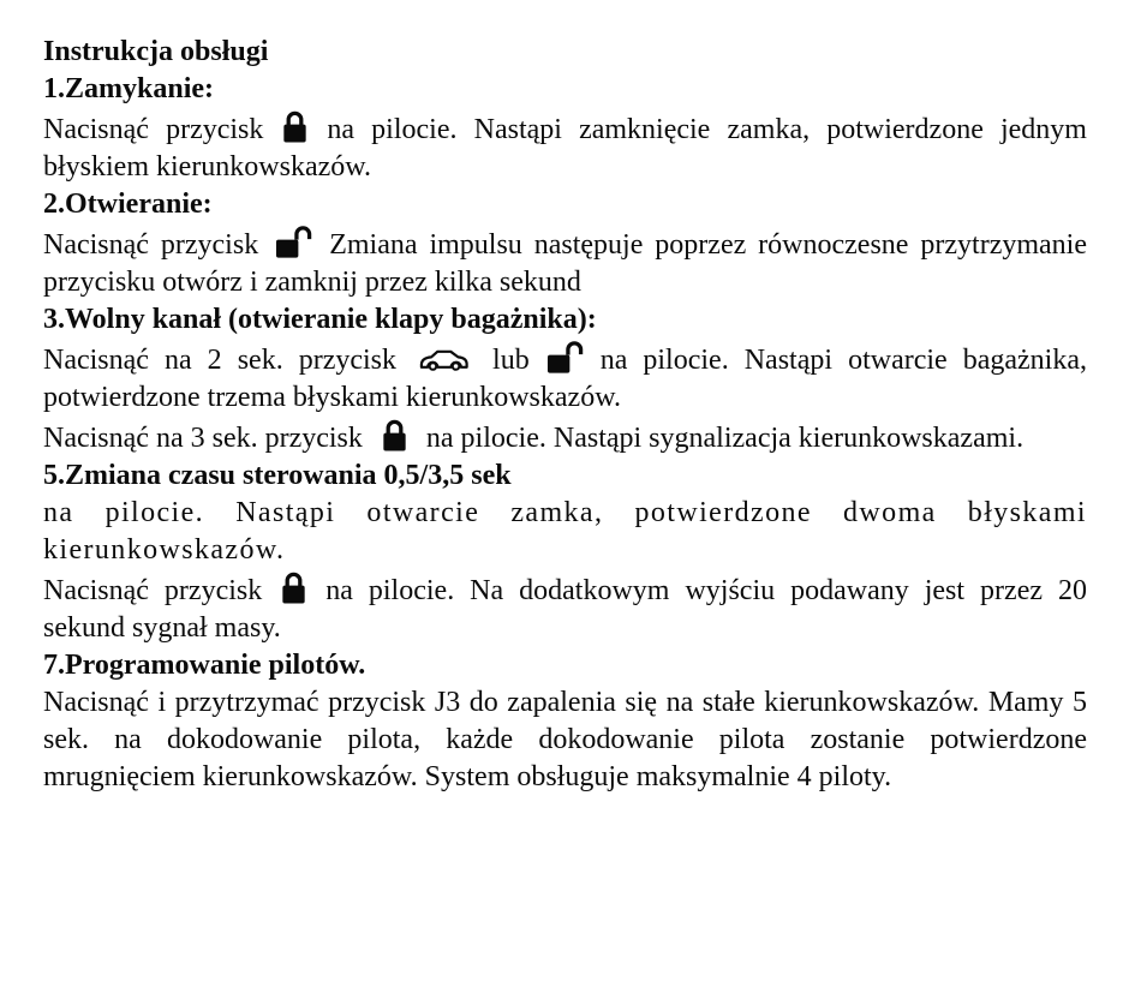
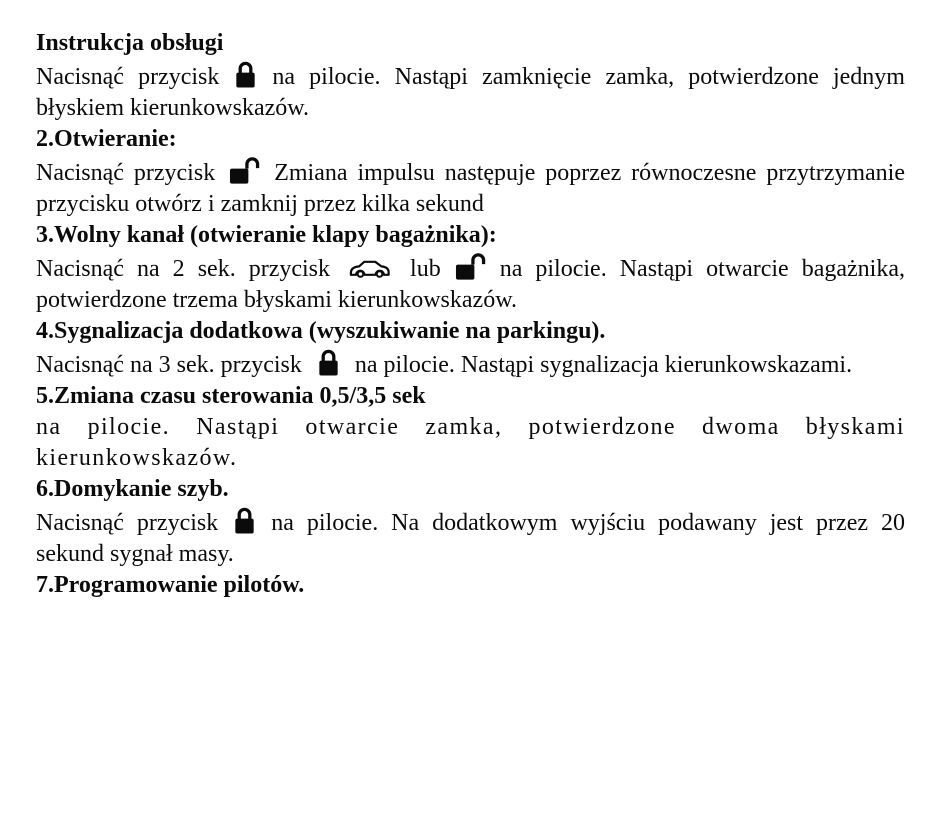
  Instrukcja obsługi
- 1.Zamykanie:
  Nacisnąć przycisk na pilocie. Nastąpi zamknięcie zamka, potwierdzone jednym błyskiem kierunkowskazów.
  2.Otwieranie:
  Nacisnąć przycisk Zmiana impulsu następuje poprzez równoczesne przytrzymanie przycisku otwórz i zamknij przez kilka sekund
  3.Wolny kanał (otwieranie klapy bagażnika):
  Nacisnąć na 2 sek. przycisk lub na pilocie. Nastąpi otwarcie bagażnika, potwierdzone trzema błyskami kierunkowskazów.
+ 4.Sygnalizacja dodatkowa (wyszukiwanie na parkingu).
  Nacisnąć na 3 sek. przycisk na pilocie. Nastąpi sygnalizacja kierunkowskazami.
  5.Zmiana czasu sterowania 0,5/3,5 sek
  na pilocie. Nastąpi otwarcie zamka, potwierdzone dwoma błyskami kierunkowskazów.
+ 6.Domykanie szyb.
  Nacisnąć przycisk na pilocie. Na dodatkowym wyjściu podawany jest przez 20 sekund sygnał masy.
  7.Programowanie pilotów.
- Nacisnąć i przytrzymać przycisk J3 do zapalenia się na stałe kierunkowskazów. Mamy 5 sek. na dokodowanie pilota, każde dokodowanie pilota zostanie potwierdzone mrugnięciem kierunkowskazów. System obsługuje maksymalnie 4 piloty.
